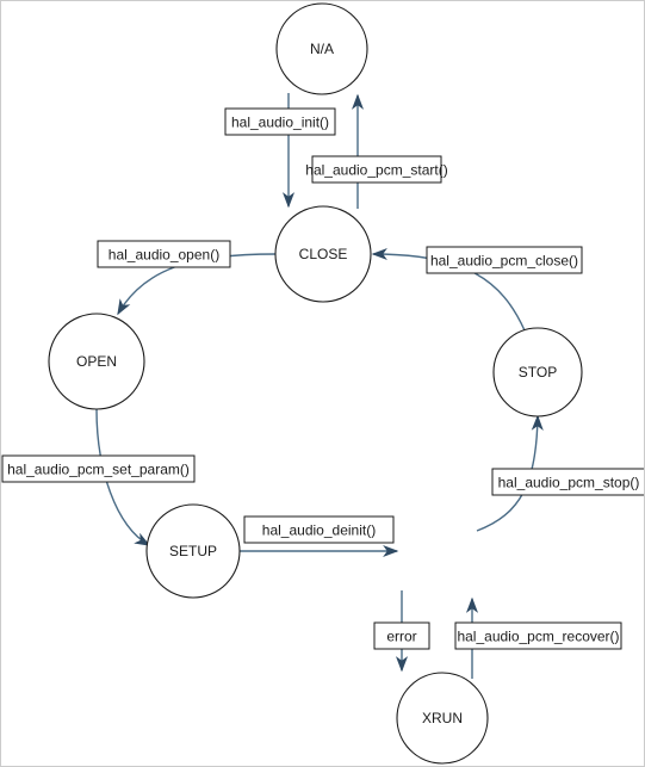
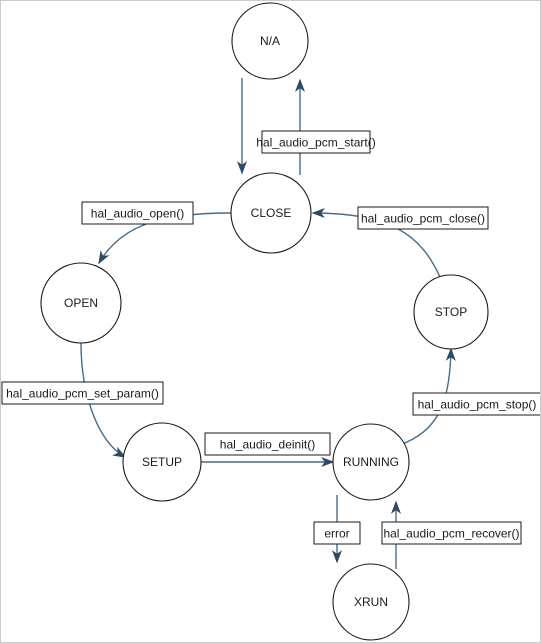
  N/A
  CLOSE
  OPEN
  STOP
  SETUP
+ RUNNING
  XRUN
- hal_audio_init()
  hal_audio_pcm_start()
  hal_audio_open()
  hal_audio_pcm_set_param()
  hal_audio_deinit()
  hal_audio_pcm_stop()
  hal_audio_pcm_close()
  error
  hal_audio_pcm_recover()
